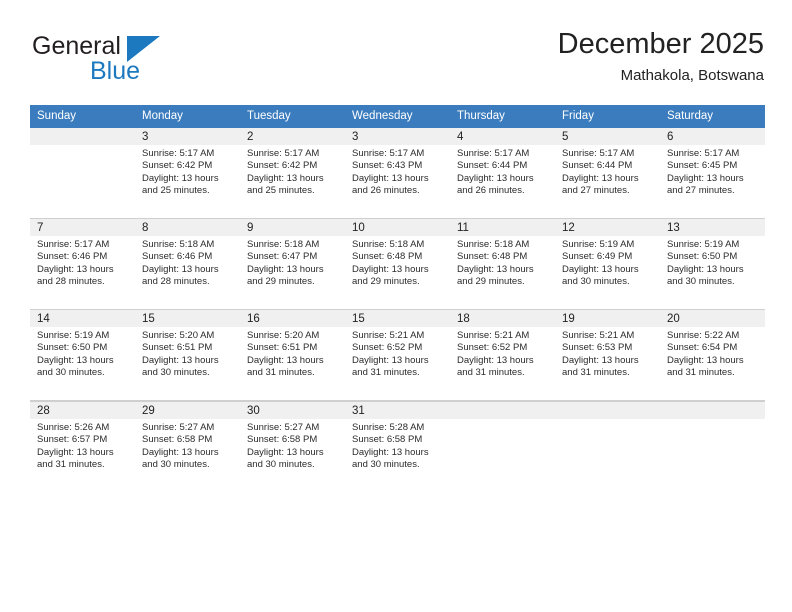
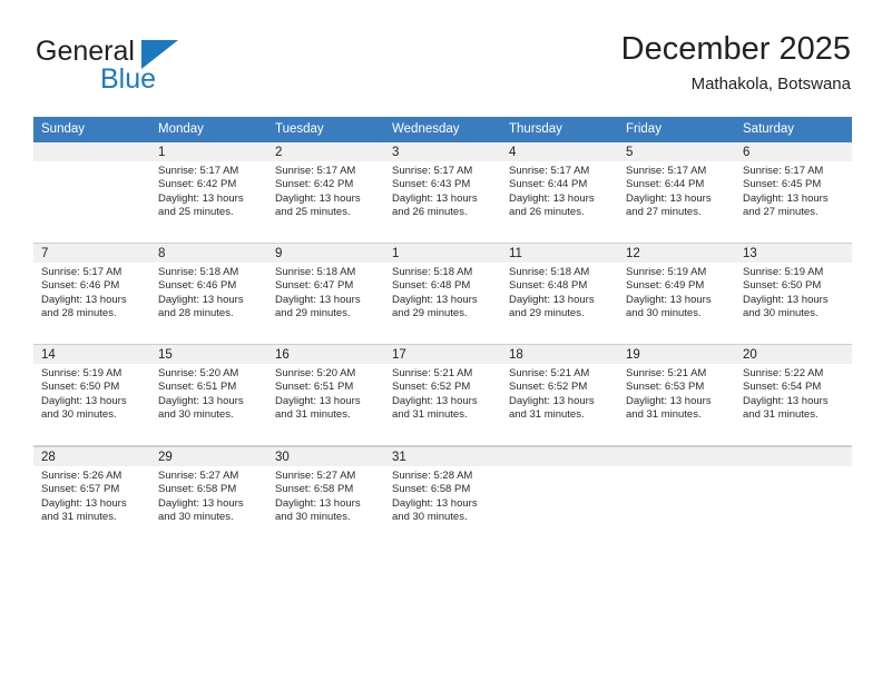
  General
  Blue
  December 2025
  Mathakola, Botswana
  Sunday	Monday	Tuesday	Wednesday	Thursday	Friday	Saturday
- 	3Sunrise: 5:17 AMSunset: 6:42 PMDaylight: 13 hoursand 25 minutes.	2Sunrise: 5:17 AMSunset: 6:42 PMDaylight: 13 hoursand 25 minutes.	3Sunrise: 5:17 AMSunset: 6:43 PMDaylight: 13 hoursand 26 minutes.	4Sunrise: 5:17 AMSunset: 6:44 PMDaylight: 13 hoursand 26 minutes.	5Sunrise: 5:17 AMSunset: 6:44 PMDaylight: 13 hoursand 27 minutes.	6Sunrise: 5:17 AMSunset: 6:45 PMDaylight: 13 hoursand 27 minutes.
+ 	1Sunrise: 5:17 AMSunset: 6:42 PMDaylight: 13 hoursand 25 minutes.	2Sunrise: 5:17 AMSunset: 6:42 PMDaylight: 13 hoursand 25 minutes.	3Sunrise: 5:17 AMSunset: 6:43 PMDaylight: 13 hoursand 26 minutes.	4Sunrise: 5:17 AMSunset: 6:44 PMDaylight: 13 hoursand 26 minutes.	5Sunrise: 5:17 AMSunset: 6:44 PMDaylight: 13 hoursand 27 minutes.	6Sunrise: 5:17 AMSunset: 6:45 PMDaylight: 13 hoursand 27 minutes.
- 7Sunrise: 5:17 AMSunset: 6:46 PMDaylight: 13 hoursand 28 minutes.	8Sunrise: 5:18 AMSunset: 6:46 PMDaylight: 13 hoursand 28 minutes.	9Sunrise: 5:18 AMSunset: 6:47 PMDaylight: 13 hoursand 29 minutes.	10Sunrise: 5:18 AMSunset: 6:48 PMDaylight: 13 hoursand 29 minutes.	11Sunrise: 5:18 AMSunset: 6:48 PMDaylight: 13 hoursand 29 minutes.	12Sunrise: 5:19 AMSunset: 6:49 PMDaylight: 13 hoursand 30 minutes.	13Sunrise: 5:19 AMSunset: 6:50 PMDaylight: 13 hoursand 30 minutes.
+ 7Sunrise: 5:17 AMSunset: 6:46 PMDaylight: 13 hoursand 28 minutes.	8Sunrise: 5:18 AMSunset: 6:46 PMDaylight: 13 hoursand 28 minutes.	9Sunrise: 5:18 AMSunset: 6:47 PMDaylight: 13 hoursand 29 minutes.	1Sunrise: 5:18 AMSunset: 6:48 PMDaylight: 13 hoursand 29 minutes.	11Sunrise: 5:18 AMSunset: 6:48 PMDaylight: 13 hoursand 29 minutes.	12Sunrise: 5:19 AMSunset: 6:49 PMDaylight: 13 hoursand 30 minutes.	13Sunrise: 5:19 AMSunset: 6:50 PMDaylight: 13 hoursand 30 minutes.
- 14Sunrise: 5:19 AMSunset: 6:50 PMDaylight: 13 hoursand 30 minutes.	15Sunrise: 5:20 AMSunset: 6:51 PMDaylight: 13 hoursand 30 minutes.	16Sunrise: 5:20 AMSunset: 6:51 PMDaylight: 13 hoursand 31 minutes.	15Sunrise: 5:21 AMSunset: 6:52 PMDaylight: 13 hoursand 31 minutes.	18Sunrise: 5:21 AMSunset: 6:52 PMDaylight: 13 hoursand 31 minutes.	19Sunrise: 5:21 AMSunset: 6:53 PMDaylight: 13 hoursand 31 minutes.	20Sunrise: 5:22 AMSunset: 6:54 PMDaylight: 13 hoursand 31 minutes.
+ 14Sunrise: 5:19 AMSunset: 6:50 PMDaylight: 13 hoursand 30 minutes.	15Sunrise: 5:20 AMSunset: 6:51 PMDaylight: 13 hoursand 30 minutes.	16Sunrise: 5:20 AMSunset: 6:51 PMDaylight: 13 hoursand 31 minutes.	17Sunrise: 5:21 AMSunset: 6:52 PMDaylight: 13 hoursand 31 minutes.	18Sunrise: 5:21 AMSunset: 6:52 PMDaylight: 13 hoursand 31 minutes.	19Sunrise: 5:21 AMSunset: 6:53 PMDaylight: 13 hoursand 31 minutes.	20Sunrise: 5:22 AMSunset: 6:54 PMDaylight: 13 hoursand 31 minutes.
  28Sunrise: 5:26 AMSunset: 6:57 PMDaylight: 13 hoursand 31 minutes.	29Sunrise: 5:27 AMSunset: 6:58 PMDaylight: 13 hoursand 30 minutes.	30Sunrise: 5:27 AMSunset: 6:58 PMDaylight: 13 hoursand 30 minutes.	31Sunrise: 5:28 AMSunset: 6:58 PMDaylight: 13 hoursand 30 minutes.
